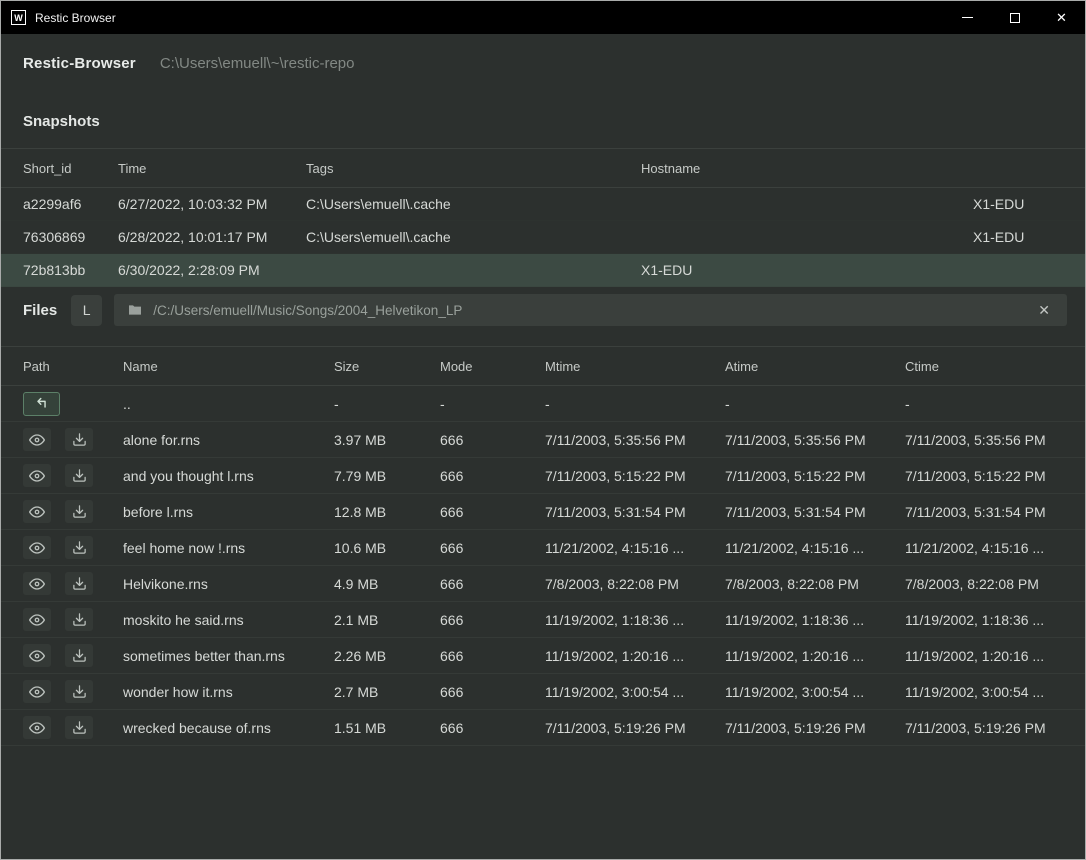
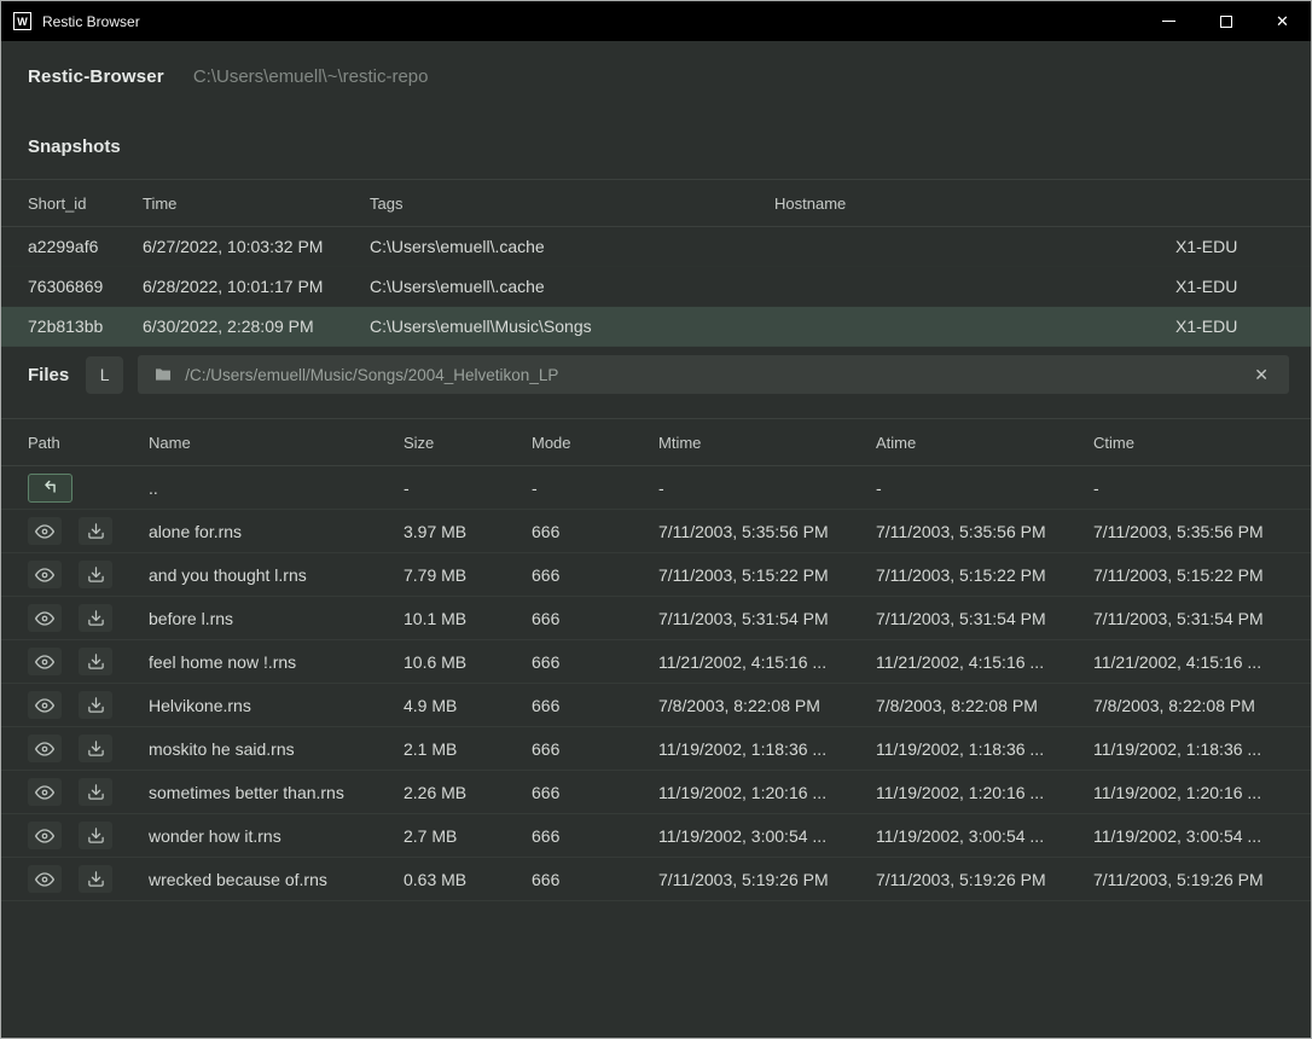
  W
  Restic Browser
  ✕
  Restic-Browser
  C:\Users\emuell\~\restic-repo
  Snapshots
  Short_id
  Time
  Tags
  Hostname
  a2299af6
  6/27/2022, 10:03:32 PM
  C:\Users\emuell\.cache
  X1-EDU
  76306869
  6/28/2022, 10:01:17 PM
  C:\Users\emuell\.cache
  X1-EDU
  72b813bb
  6/30/2022, 2:28:09 PM
+ C:\Users\emuell\Music\Songs
  X1-EDU
  Files
  L
  /C:/Users/emuell/Music/Songs/2004_Helvetikon_LP
  ✕
  Path
  Name
  Size
  Mode
  Mtime
  Atime
  Ctime
  ..
  -
  -
  -
  -
  -
  alone for.rns
  3.97 MB
  666
  7/11/2003, 5:35:56 PM
  7/11/2003, 5:35:56 PM
  7/11/2003, 5:35:56 PM
  and you thought l.rns
  7.79 MB
  666
  7/11/2003, 5:15:22 PM
  7/11/2003, 5:15:22 PM
  7/11/2003, 5:15:22 PM
  before l.rns
- 12.8 MB
+ 10.1 MB
  666
  7/11/2003, 5:31:54 PM
  7/11/2003, 5:31:54 PM
  7/11/2003, 5:31:54 PM
  feel home now !.rns
  10.6 MB
  666
  11/21/2002, 4:15:16 ...
  11/21/2002, 4:15:16 ...
  11/21/2002, 4:15:16 ...
  Helvikone.rns
  4.9 MB
  666
  7/8/2003, 8:22:08 PM
  7/8/2003, 8:22:08 PM
  7/8/2003, 8:22:08 PM
  moskito he said.rns
  2.1 MB
  666
  11/19/2002, 1:18:36 ...
  11/19/2002, 1:18:36 ...
  11/19/2002, 1:18:36 ...
  sometimes better than.rns
  2.26 MB
  666
  11/19/2002, 1:20:16 ...
  11/19/2002, 1:20:16 ...
  11/19/2002, 1:20:16 ...
  wonder how it.rns
  2.7 MB
  666
  11/19/2002, 3:00:54 ...
  11/19/2002, 3:00:54 ...
  11/19/2002, 3:00:54 ...
  wrecked because of.rns
- 1.51 MB
+ 0.63 MB
  666
  7/11/2003, 5:19:26 PM
  7/11/2003, 5:19:26 PM
  7/11/2003, 5:19:26 PM
